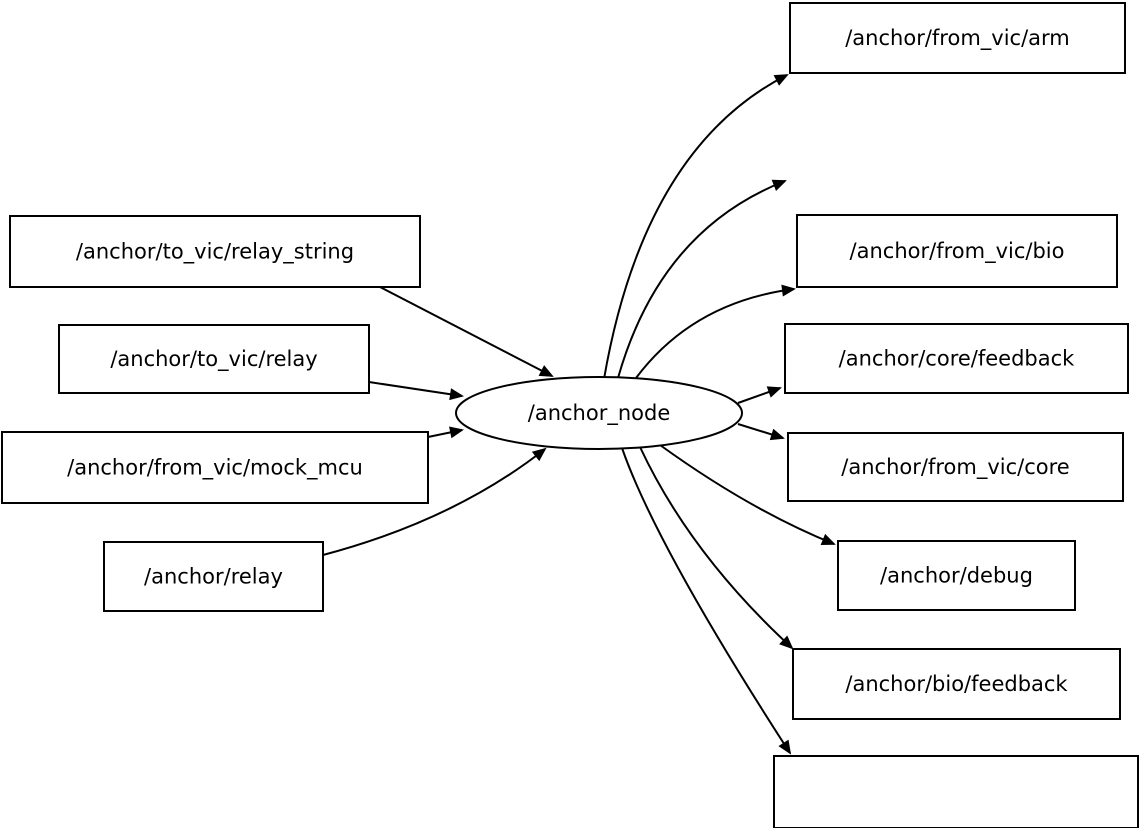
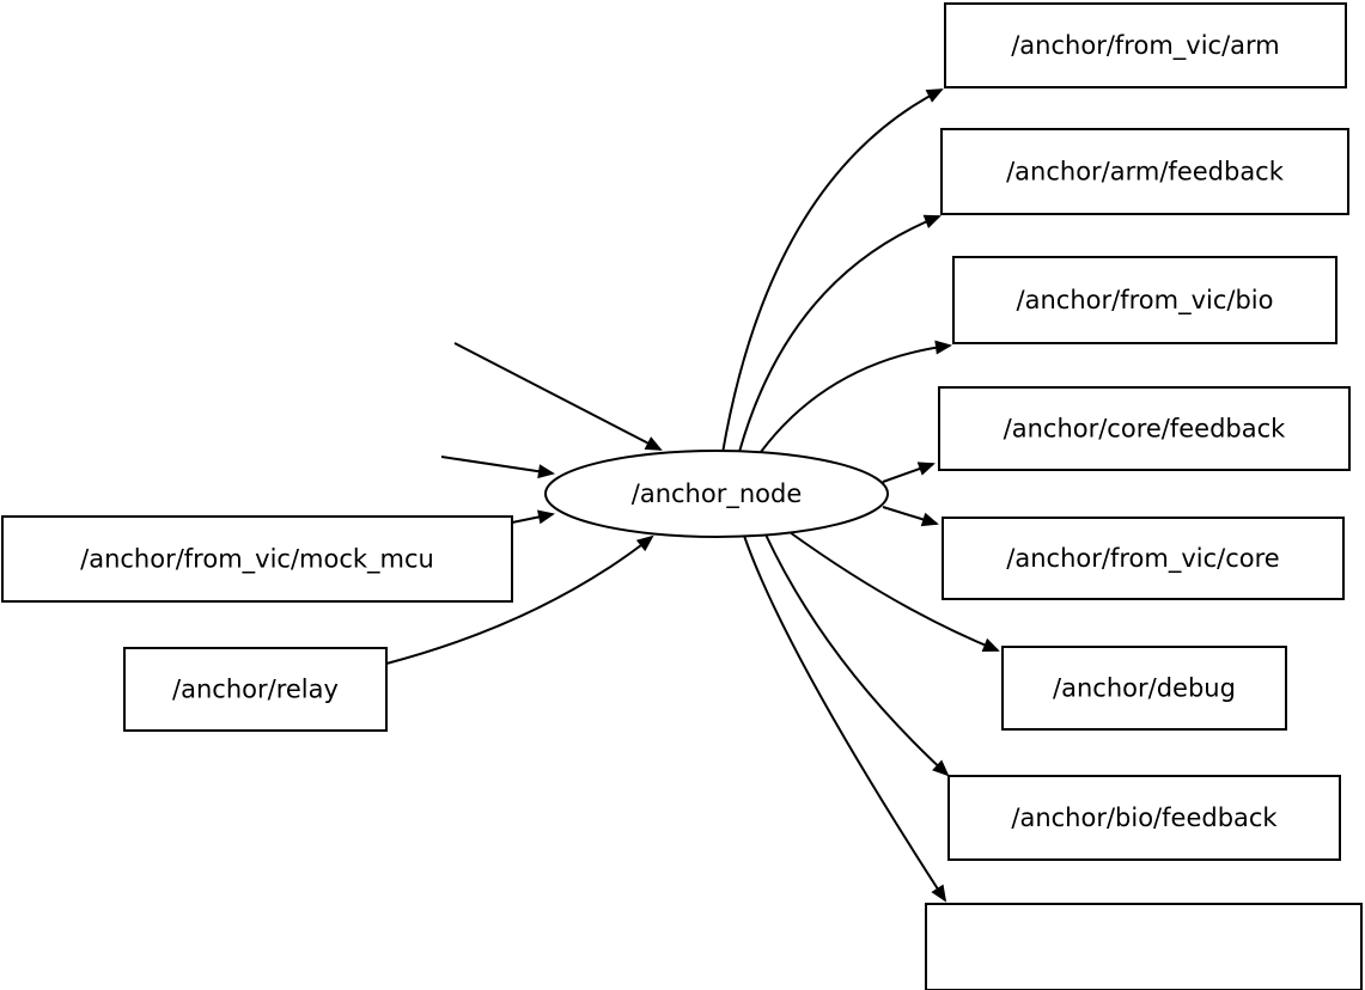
- /anchor/to_vic/relay_string
- /anchor/to_vic/relay
  /anchor/from_vic/mock_mcu
  /anchor/relay
  /anchor/from_vic/arm
+ /anchor/arm/feedback
  /anchor/from_vic/bio
  /anchor/core/feedback
  /anchor/from_vic/core
  /anchor/debug
  /anchor/bio/feedback
  /anchor_node
